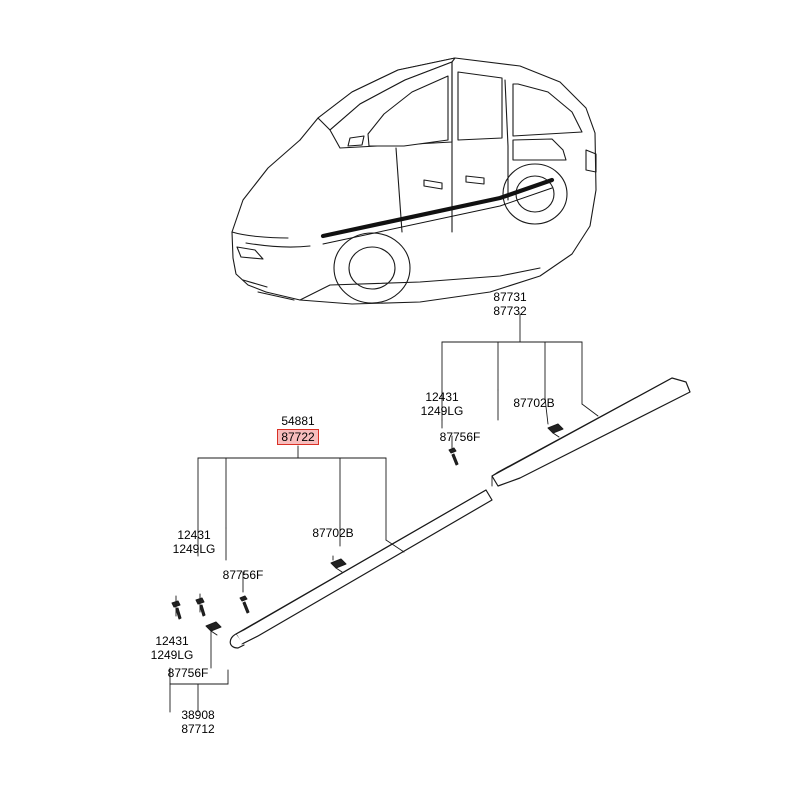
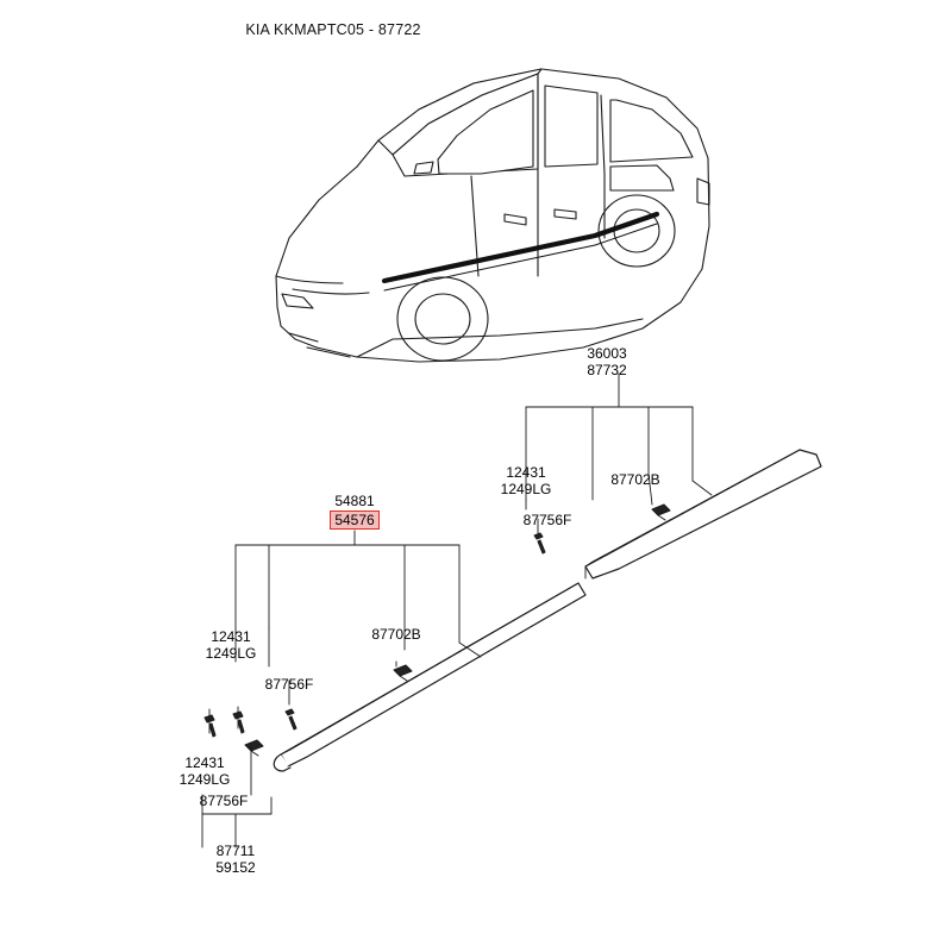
+ KIA KKMAPTC05 - 87722
- 87731
+ 36003
  87732
  12431
  1249LG
  87702B
  87756F
  54881
- 87722
+ 54576
  12431
  1249LG
  87702B
  87756F
  12431
  1249LG
  87756F
- 38908
+ 87711
- 87712
+ 59152
